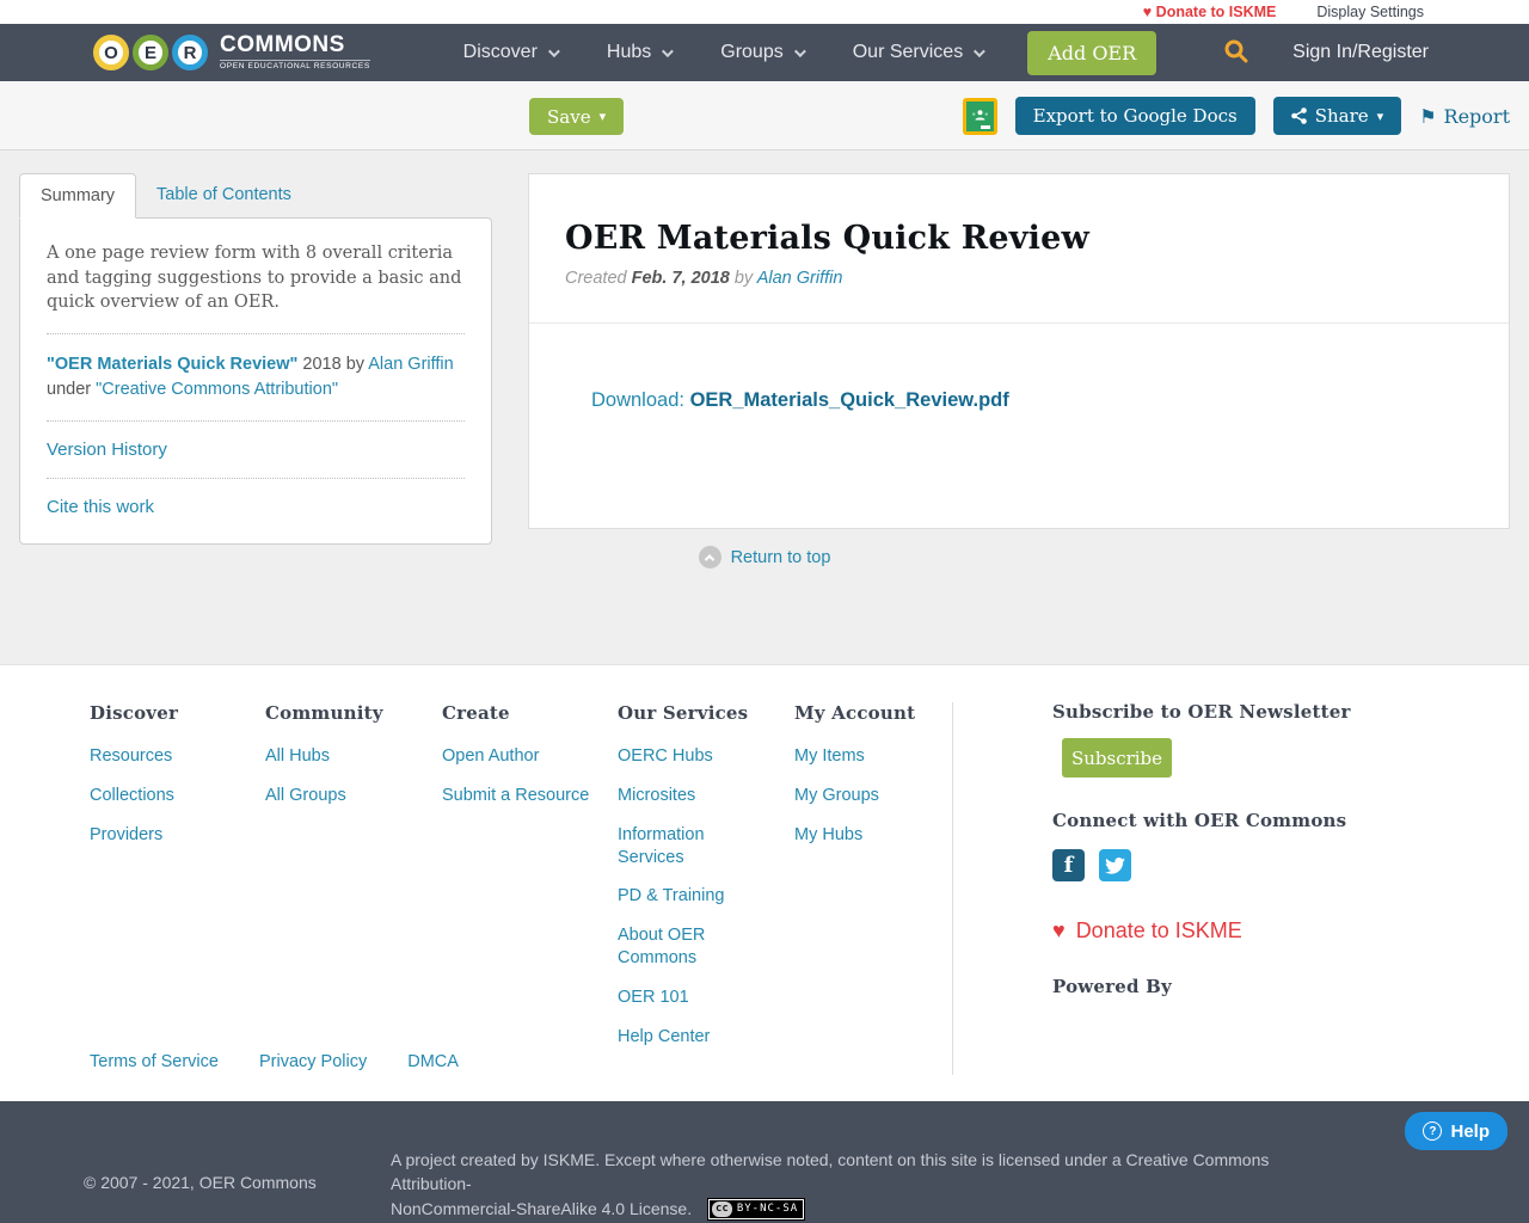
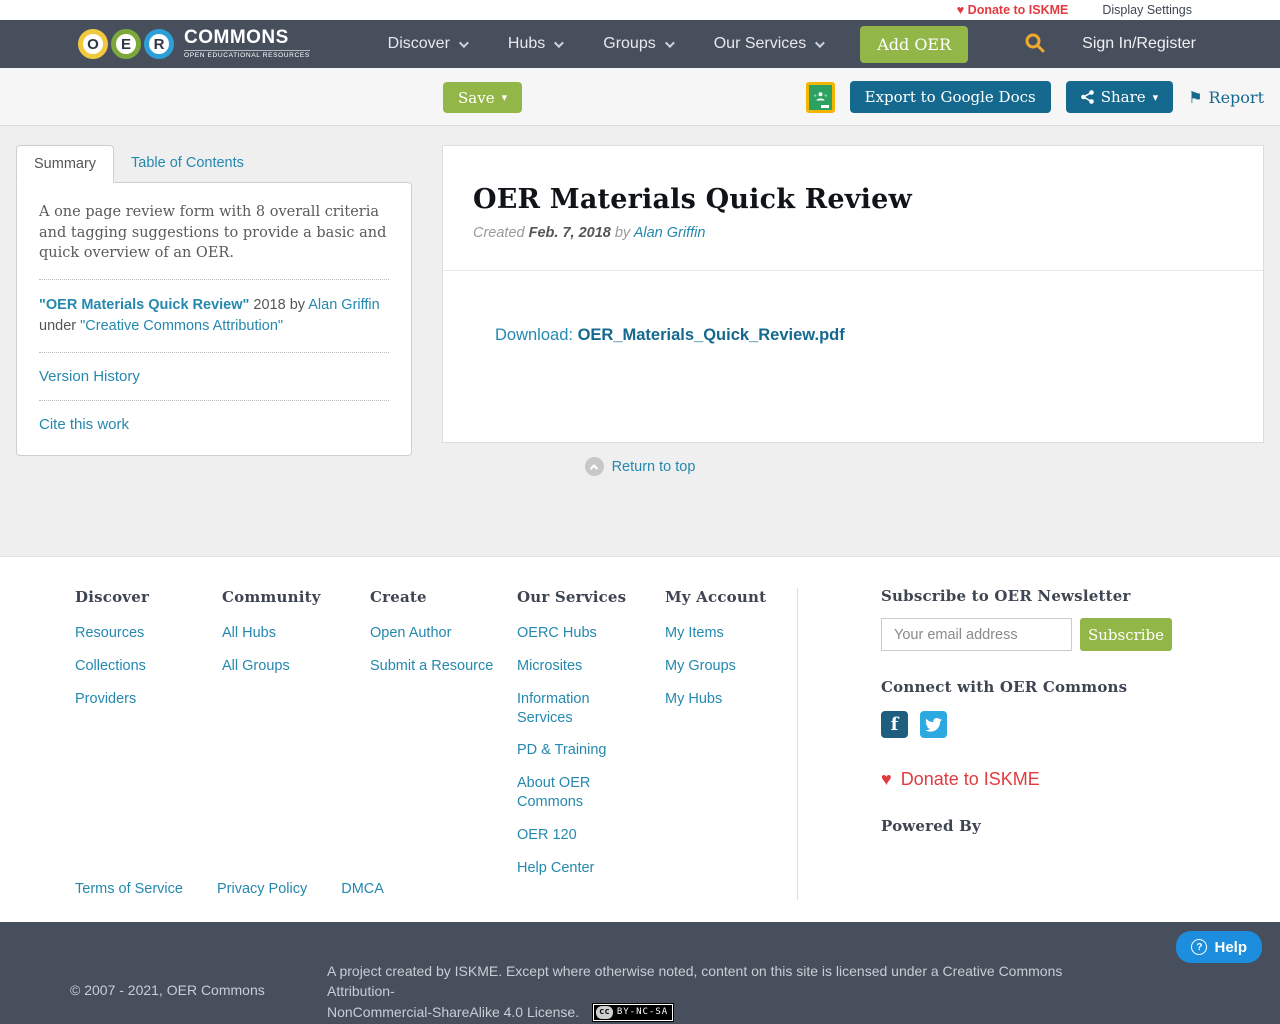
  ♥ Donate to ISKME
  Display Settings
  O
  E
  R
  COMMONS
  Discover
  Hubs
  Groups
  Our Services
  Add OER
  Sign In/Register
  Save
  ▾
  Export to Google Docs
  Share
  ▾
  ⚑
  Report
  Summary
  Table of Contents
  A one page review form with 8 overall criteria and tagging suggestions to provide a basic and quick overview of an OER.
  "OER Materials Quick Review" 2018 by Alan Griffin
  under "Creative Commons Attribution"
  Version History
  Cite this work
  OER Materials Quick Review
  Created Feb. 7, 2018 by Alan Griffin
  Download: OER_Materials_Quick_Review.pdf
  Return to top
  Discover
  Resources
  Collections
  Providers
  Community
  All Hubs
  All Groups
  Create
  Open Author
  Submit a Resource
  Our Services
  OERC Hubs
  Microsites
  Information Services
  PD & Training
  About OER Commons
- OER 101
+ OER 120
  Help Center
  My Account
  My Items
  My Groups
  My Hubs
  Subscribe to OER Newsletter
+ Your email address
  Subscribe
  Connect with OER Commons
  f
  ♥
  Donate to ISKME
  Powered By
  Terms of Service
  Privacy Policy
  DMCA
  © 2007 - 2021, OER Commons
  A project created by ISKME. Except where otherwise noted, content on this site is licensed under a Creative Commons Attribution-
  NonCommercial-ShareAlike 4.0 License.
  cc
  BY-NC-SA
  ?
  Help
